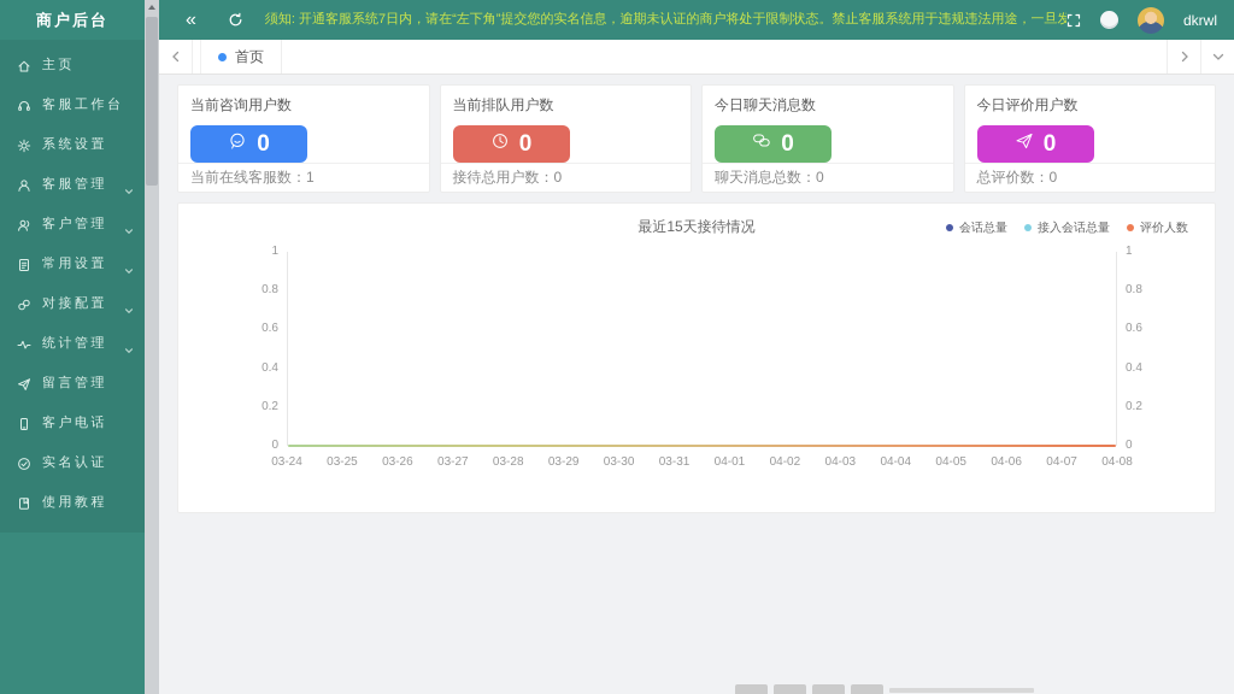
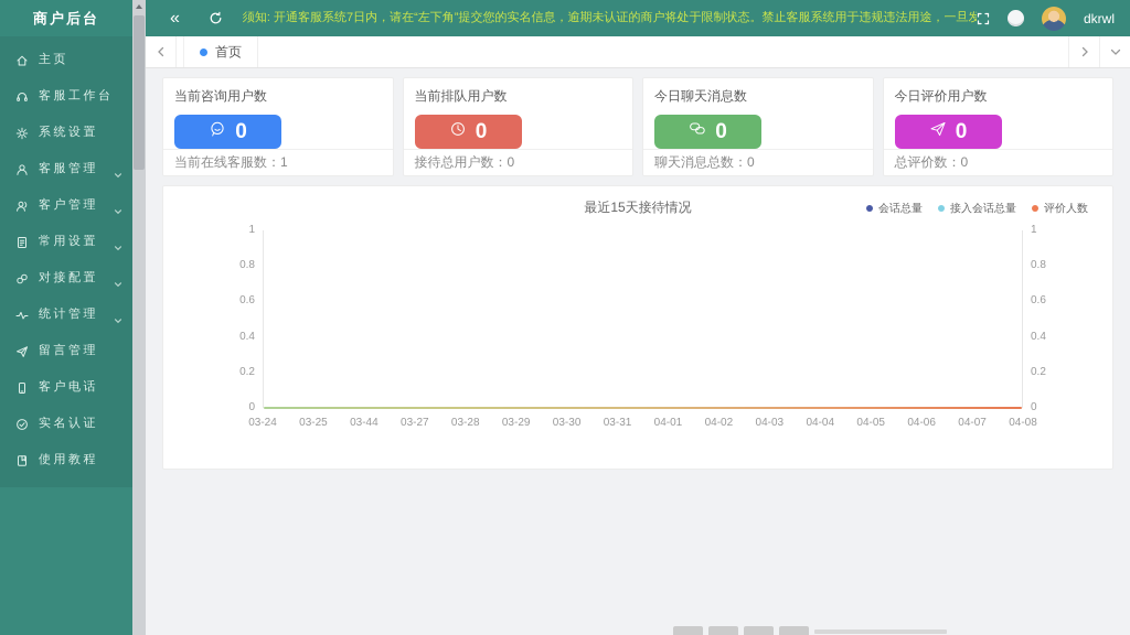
  商户后台
  主页
  客服工作台
  系统设置
  客服管理
  客户管理
  常用设置
  对接配置
  统计管理
  留言管理
  客户电话
  实名认证
  使用教程
  «
  须知: 开通客服系统7日内，请在“左下角”提交您的实名信息，逾期未认证的商户将处于限制状态。禁止客服系统用于违规违法用途，一旦发
  dkrwl
  首页
  当前咨询用户数
  0
  当前在线客服数：1
  当前排队用户数
  0
  接待总用户数：0
  今日聊天消息数
  0
  聊天消息总数：0
  今日评价用户数
  0
  总评价数：0
  最近15天接待情况
  会话总量
  接入会话总量
  评价人数
  0
  0
  0.2
  0.2
  0.4
  0.4
  0.6
  0.6
  0.8
  0.8
  1
  1
  03-24
  03-25
- 03-26
+ 03-44
  03-27
  03-28
  03-29
  03-30
  03-31
  04-01
  04-02
  04-03
  04-04
  04-05
  04-06
  04-07
  04-08
